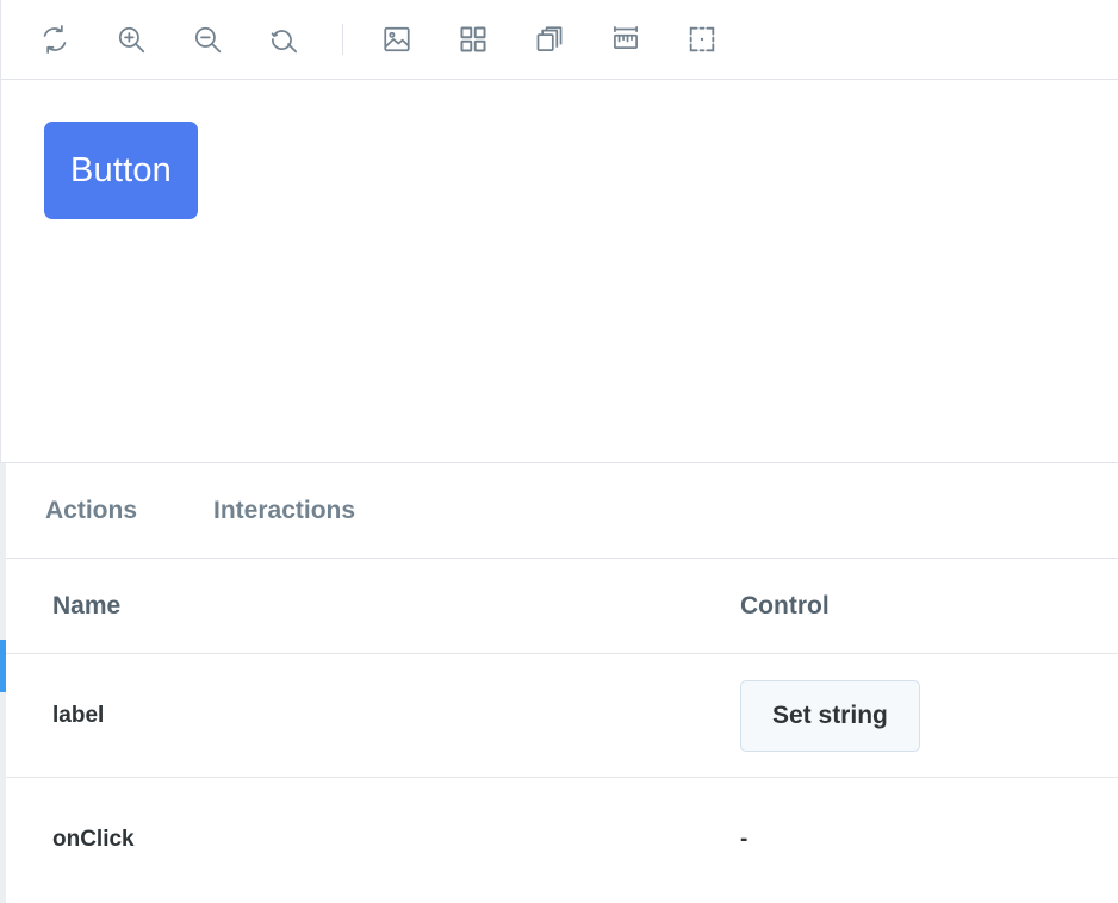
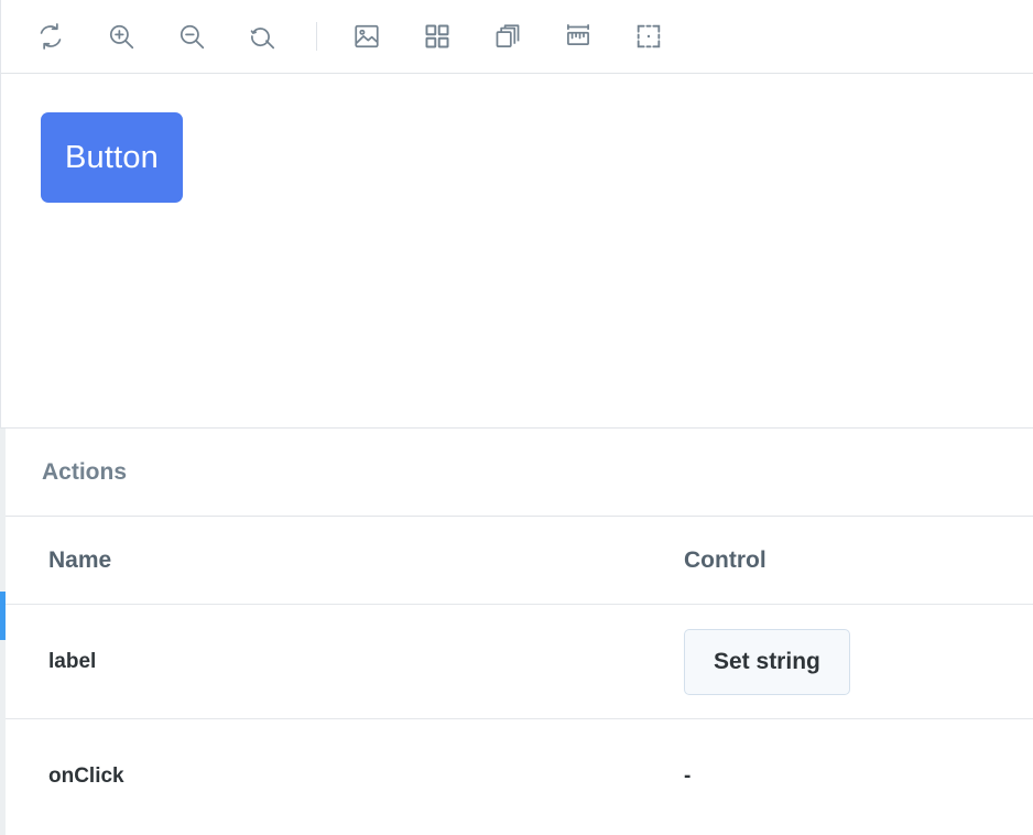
  Button
  Actions
- Interactions
  Name
  Control
  label
  Set string
  onClick
  -
